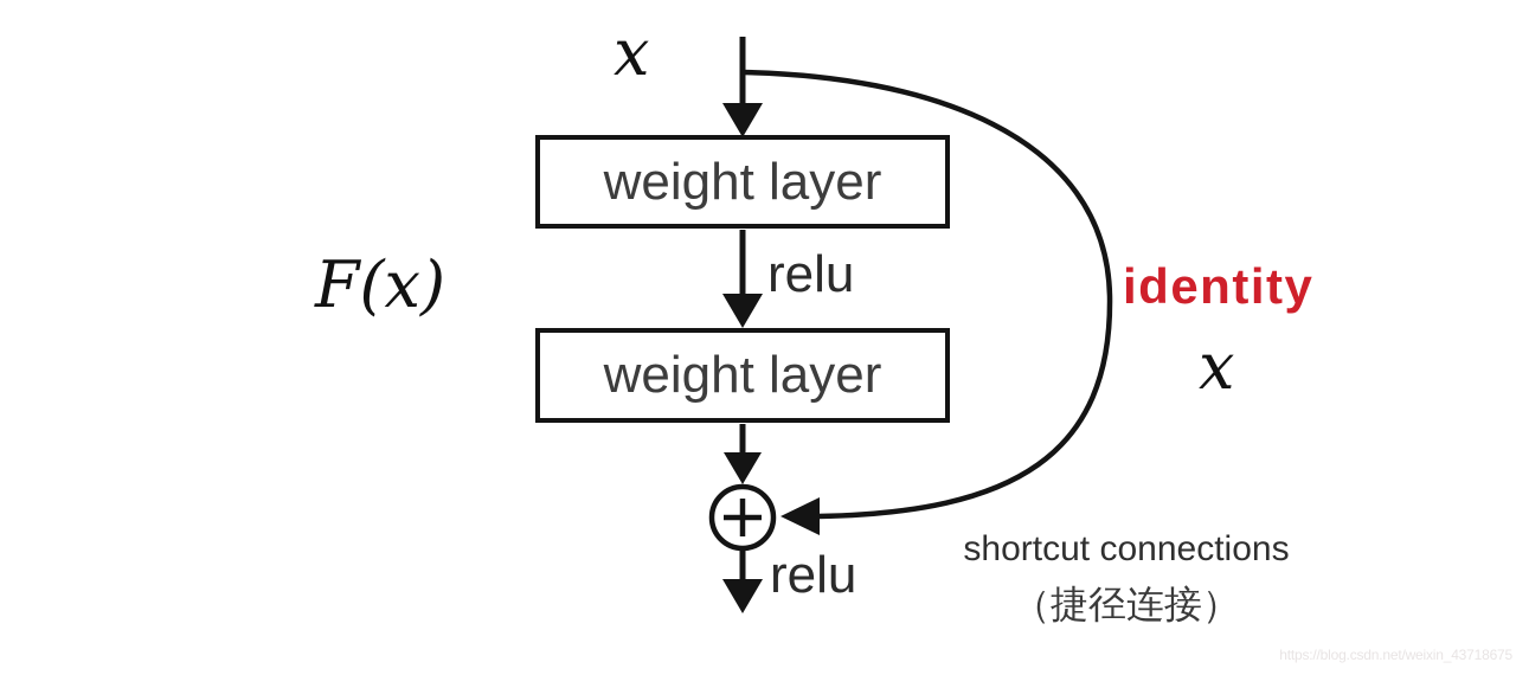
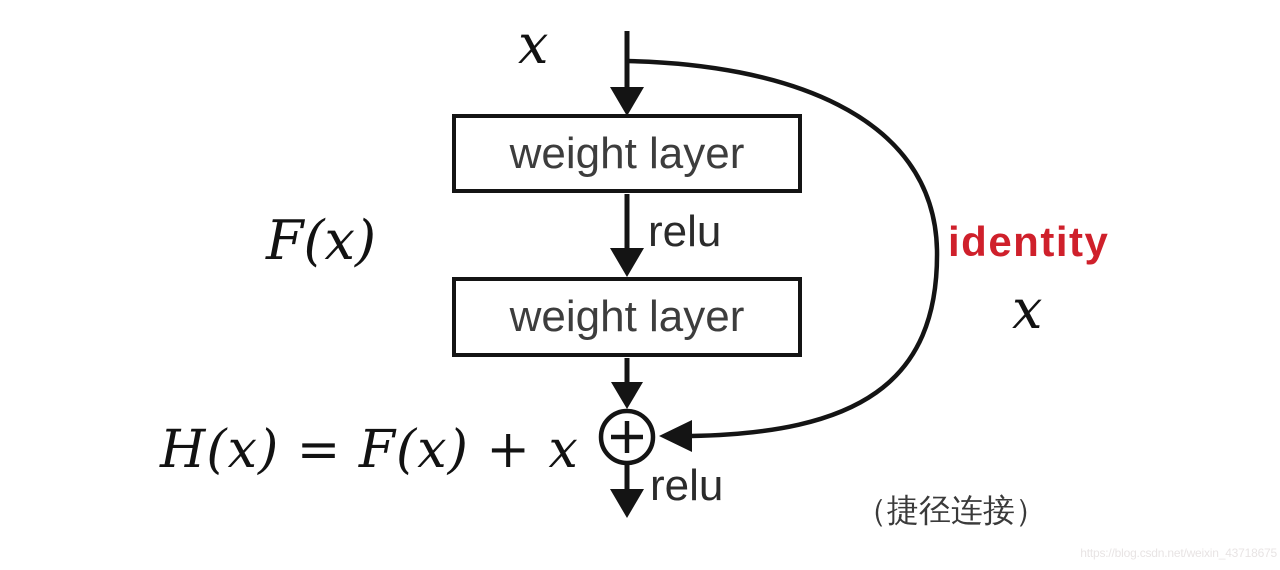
  weight layer
  weight layer
  x
  F(x)
+ H(x) = F(x) + x
  x
  relu
  relu
  identity
- shortcut connections
  （捷径连接）
  https://blog.csdn.net/weixin_43718675
